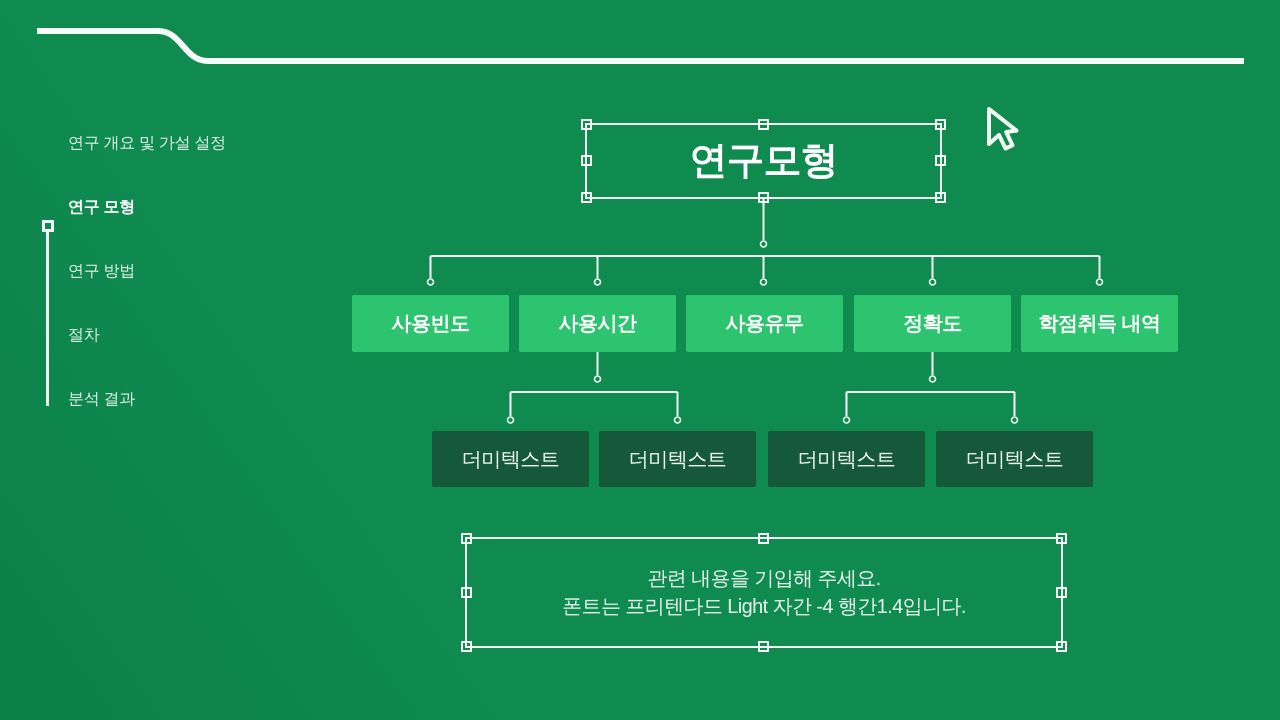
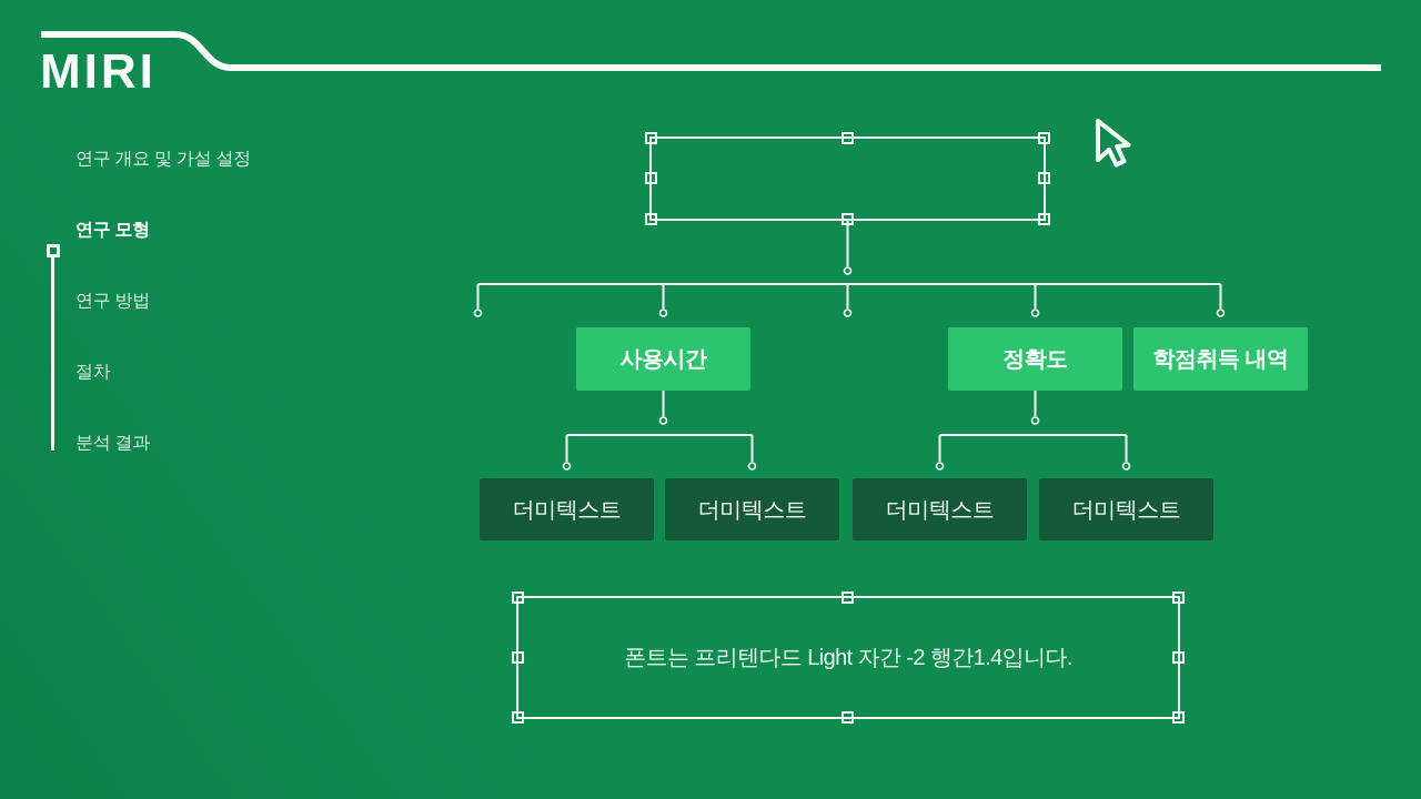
+ MIRI
  연구 개요 및 가설 설정
  연구 모형
  연구 방법
  절차
  분석 결과
- 연구모형
- 사용빈도
  사용시간
- 사용유무
  정확도
  학점취득 내역
  더미텍스트
  더미텍스트
  더미텍스트
  더미텍스트
- 관련 내용을 기입해 주세요.
- 폰트는 프리텐다드 Light 자간 -4 행간1.4입니다.
+ 폰트는 프리텐다드 Light 자간 -2 행간1.4입니다.
